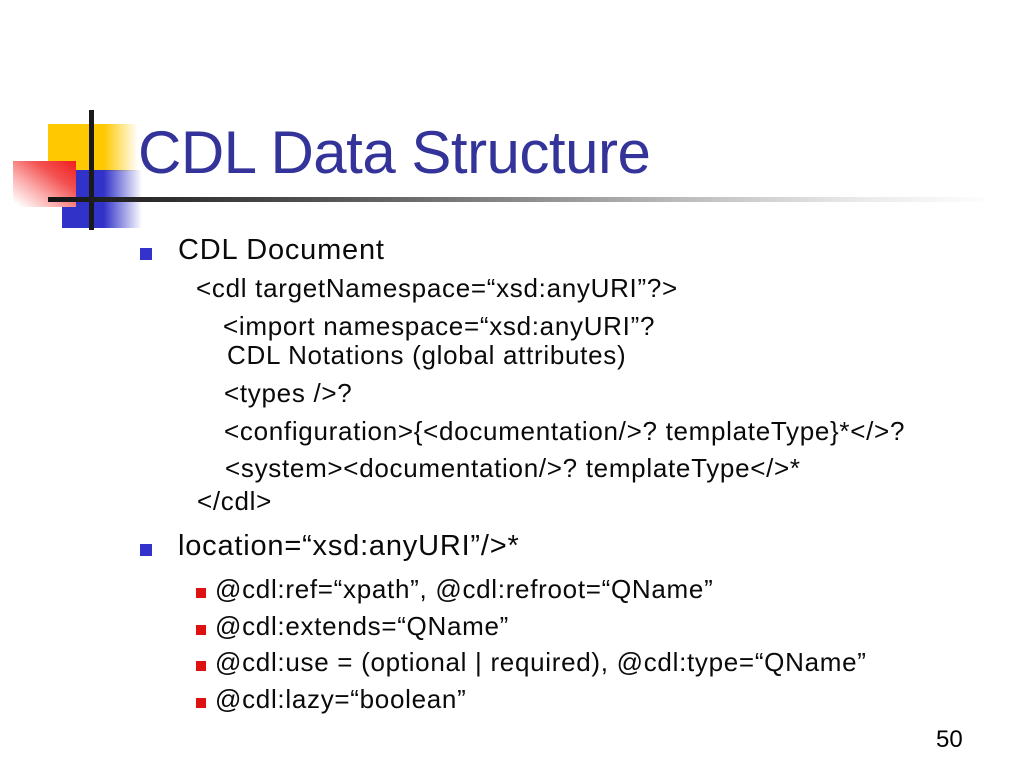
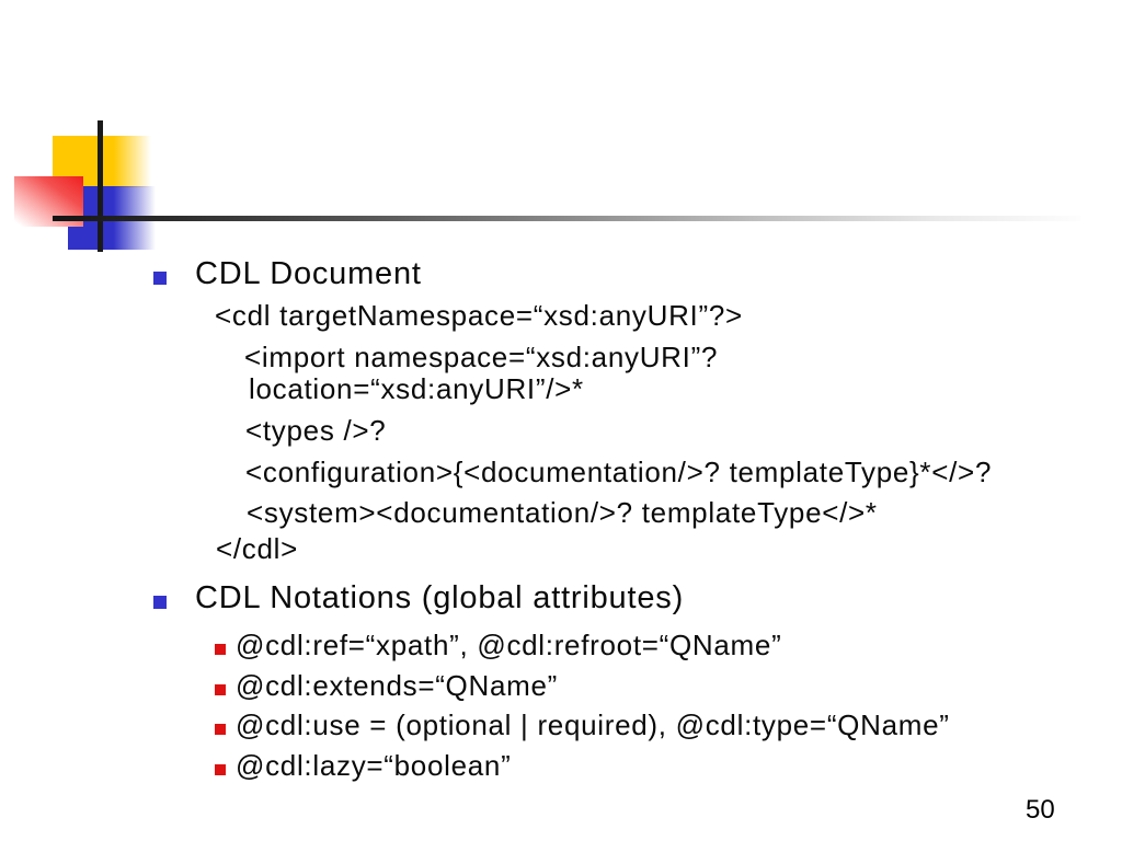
- CDL Data Structure
  CDL Document
  <cdl targetNamespace=“xsd:anyURI”?>
  <import namespace=“xsd:anyURI”?
- CDL Notations (global attributes)
+ location=“xsd:anyURI”/>*
  <types />?
  <configuration>{<documentation/>? templateType}*</>?
  <system><documentation/>? templateType</>*
  </cdl>
- location=“xsd:anyURI”/>*
+ CDL Notations (global attributes)
  @cdl:ref=“xpath”, @cdl:refroot=“QName”
  @cdl:extends=“QName”
  @cdl:use = (optional | required), @cdl:type=“QName”
  @cdl:lazy=“boolean”
  50
